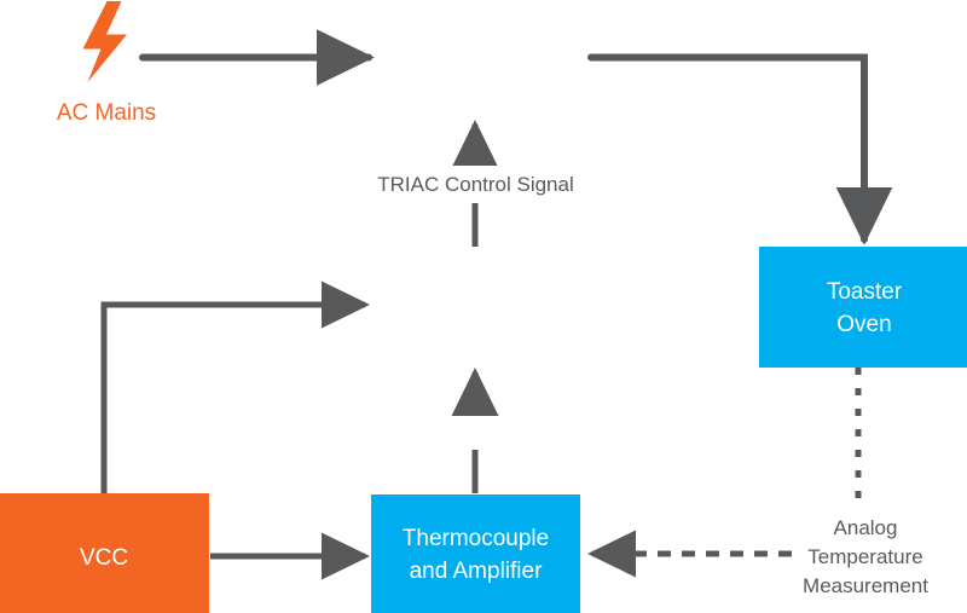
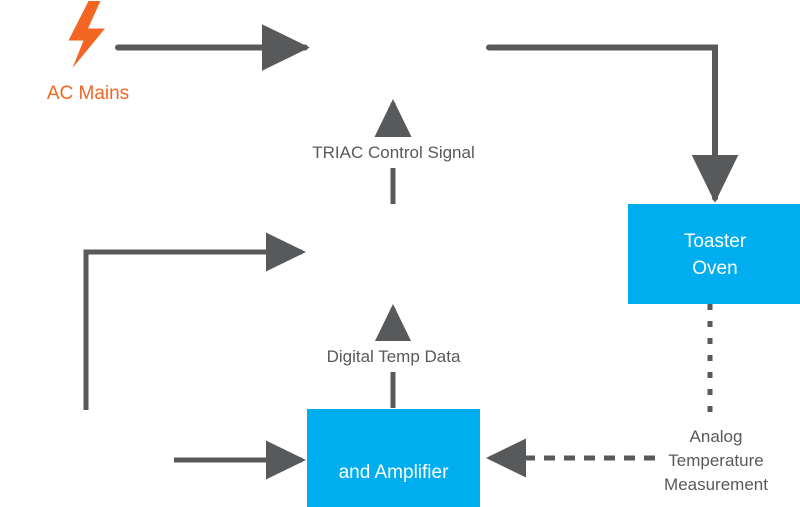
  AC Mains
  Toaster
  Oven
- Thermocouple
  and Amplifier
- VCC
  TRIAC Control Signal
+ Digital Temp Data
  Analog
  Temperature
  Measurement
